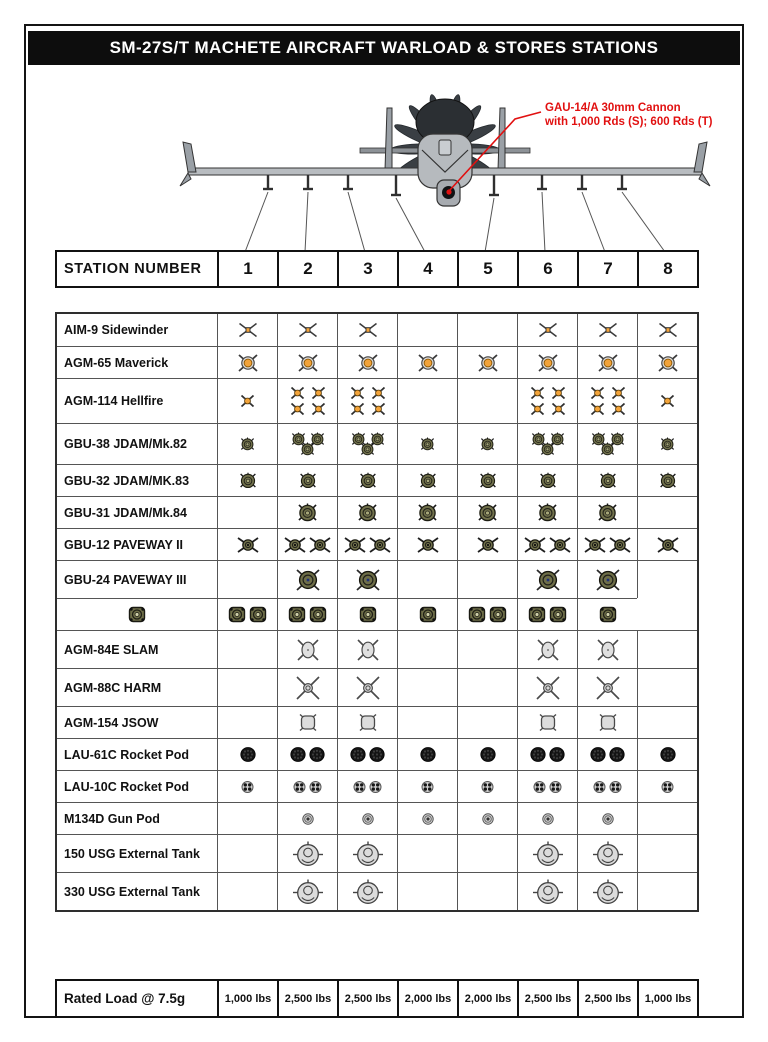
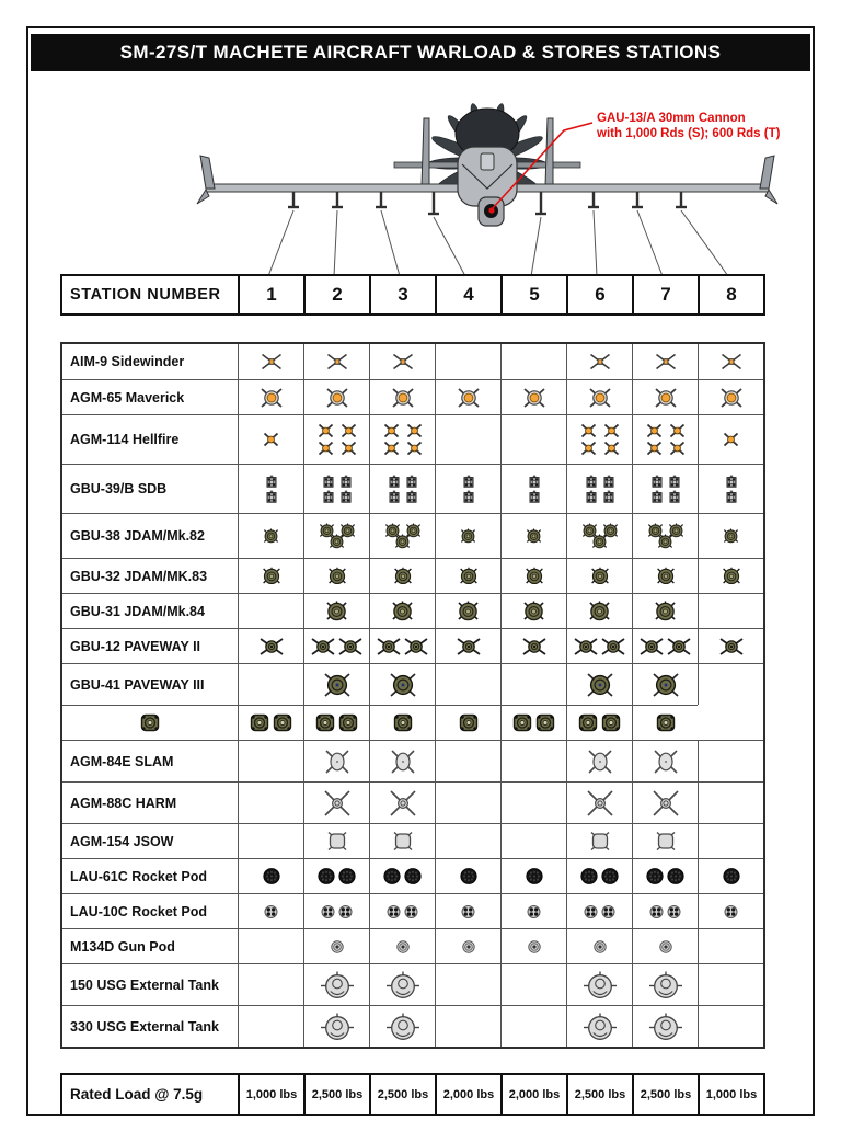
  SM-27S/T MACHETE AIRCRAFT WARLOAD & STORES STATIONS
- GAU-14/A 30mm Cannon
+ GAU-13/A 30mm Cannon
  with 1,000 Rds (S); 600 Rds (T)
  STATION NUMBER
  1
  2
  3
  4
  5
  6
  7
  8
  AIM-9 Sidewinder
  AGM-65 Maverick
  AGM-114 Hellfire
+ GBU-39/B SDB
  GBU-38 JDAM/Mk.82
  GBU-32 JDAM/MK.83
  GBU-31 JDAM/Mk.84
  GBU-12 PAVEWAY II
- GBU-24 PAVEWAY III
+ GBU-41 PAVEWAY III
  AGM-84E SLAM
  AGM-88C HARM
  AGM-154 JSOW
  LAU-61C Rocket Pod
  LAU-10C Rocket Pod
  M134D Gun Pod
  150 USG External Tank
  330 USG External Tank
  Rated Load @ 7.5g
  1,000 lbs
  2,500 lbs
  2,500 lbs
  2,000 lbs
  2,000 lbs
  2,500 lbs
  2,500 lbs
  1,000 lbs
